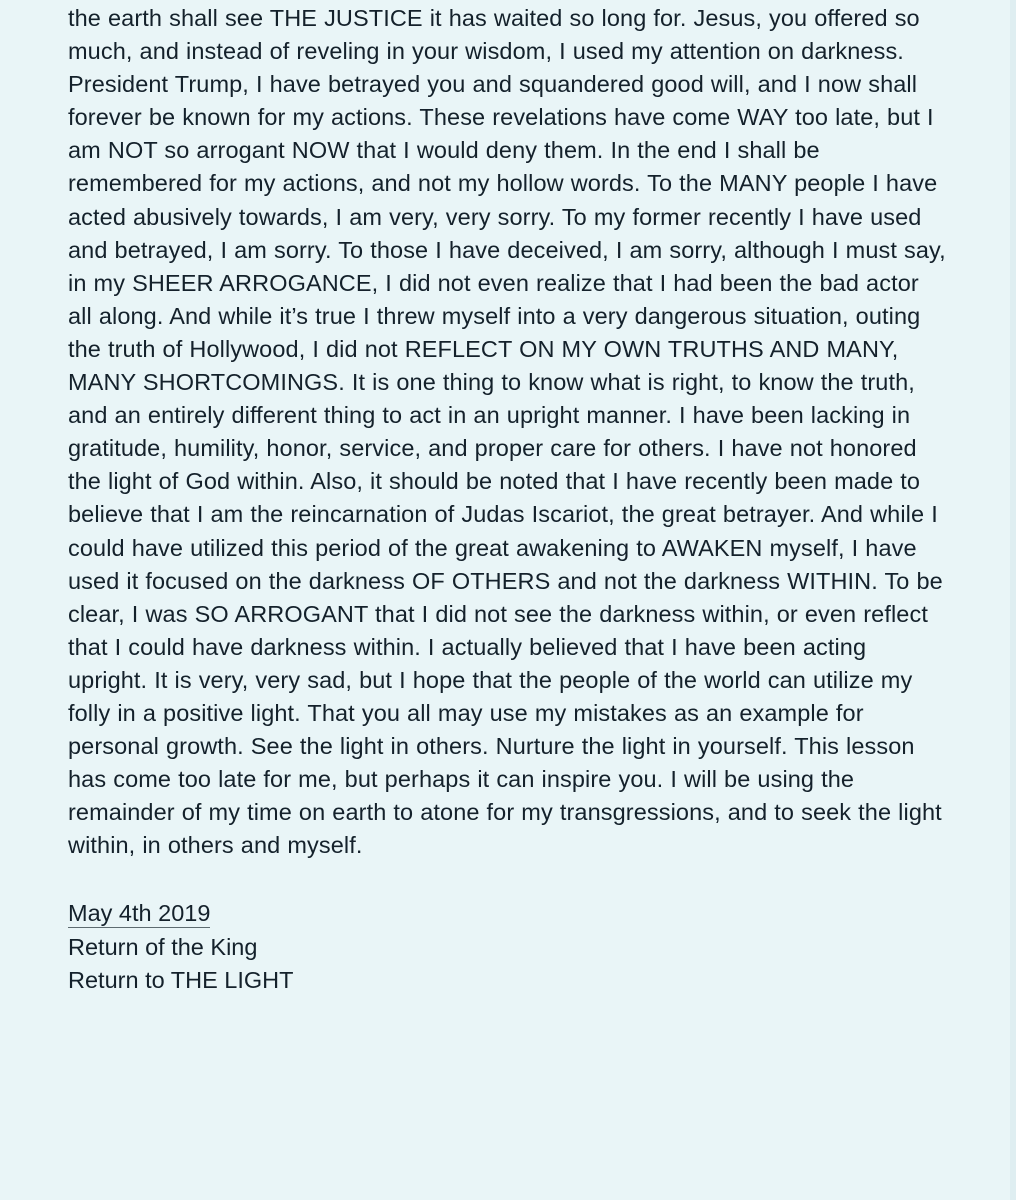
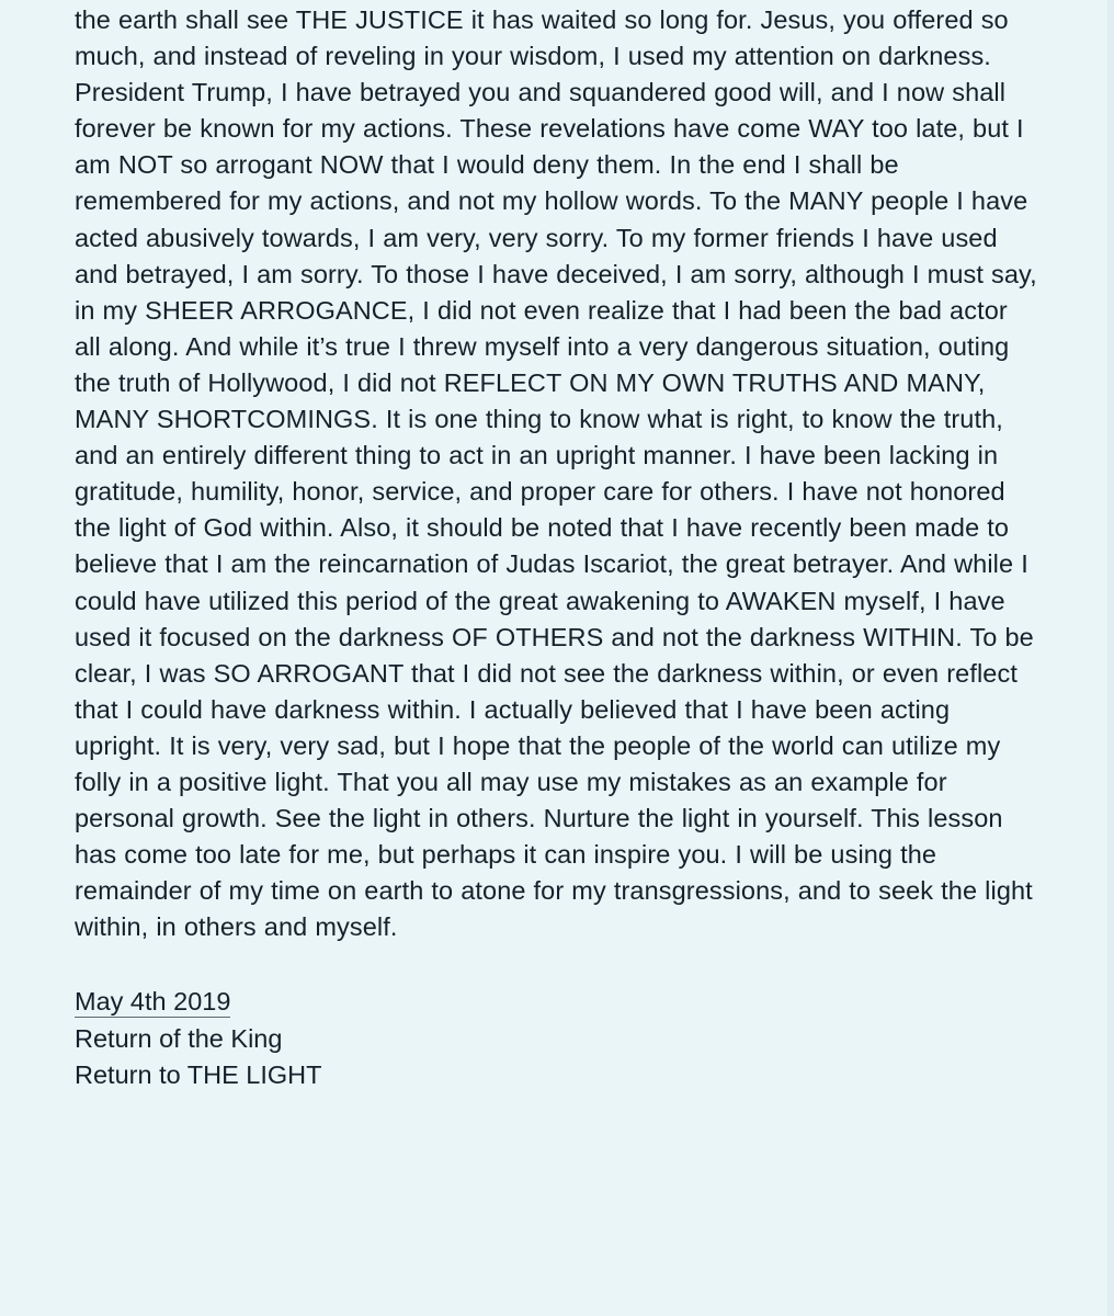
- the earth shall see THE JUSTICE it has waited so long for. Jesus, you offered so much, and instead of reveling in your wisdom, I used my attention on darkness. President Trump, I have betrayed you and squandered good will, and I now shall forever be known for my actions. These revelations have come WAY too late, but I am NOT so arrogant NOW that I would deny them. In the end I shall be remembered for my actions, and not my hollow words. To the MANY people I have acted abusively towards, I am very, very sorry. To my former recently I have used and betrayed, I am sorry. To those I have deceived, I am sorry, although I must say, in my SHEER ARROGANCE, I did not even realize that I had been the bad actor all along. And while it’s true I threw myself into a very dangerous situation, outing the truth of Hollywood, I did not REFLECT ON MY OWN TRUTHS AND MANY, MANY SHORTCOMINGS. It is one thing to know what is right, to know the truth, and an entirely different thing to act in an upright manner. I have been lacking in gratitude, humility, honor, service, and proper care for others. I have not honored the light of God within. Also, it should be noted that I have recently been made to believe that I am the reincarnation of Judas Iscariot, the great betrayer. And while I could have utilized this period of the great awakening to AWAKEN myself, I have used it focused on the darkness OF OTHERS and not the darkness WITHIN. To be clear, I was SO ARROGANT that I did not see the darkness within, or even reflect that I could have darkness within. I actually believed that I have been acting upright. It is very, very sad, but I hope that the people of the world can utilize my folly in a positive light. That you all may use my mistakes as an example for personal growth. See the light in others. Nurture the light in yourself. This lesson has come too late for me, but perhaps it can inspire you. I will be using the remainder of my time on earth to atone for my transgressions, and to seek the light within, in others and myself.
+ the earth shall see THE JUSTICE it has waited so long for. Jesus, you offered so much, and instead of reveling in your wisdom, I used my attention on darkness. President Trump, I have betrayed you and squandered good will, and I now shall forever be known for my actions. These revelations have come WAY too late, but I am NOT so arrogant NOW that I would deny them. In the end I shall be remembered for my actions, and not my hollow words. To the MANY people I have acted abusively towards, I am very, very sorry. To my former friends I have used and betrayed, I am sorry. To those I have deceived, I am sorry, although I must say, in my SHEER ARROGANCE, I did not even realize that I had been the bad actor all along. And while it’s true I threw myself into a very dangerous situation, outing the truth of Hollywood, I did not REFLECT ON MY OWN TRUTHS AND MANY, MANY SHORTCOMINGS. It is one thing to know what is right, to know the truth, and an entirely different thing to act in an upright manner. I have been lacking in gratitude, humility, honor, service, and proper care for others. I have not honored the light of God within. Also, it should be noted that I have recently been made to believe that I am the reincarnation of Judas Iscariot, the great betrayer. And while I could have utilized this period of the great awakening to AWAKEN myself, I have used it focused on the darkness OF OTHERS and not the darkness WITHIN. To be clear, I was SO ARROGANT that I did not see the darkness within, or even reflect that I could have darkness within. I actually believed that I have been acting upright. It is very, very sad, but I hope that the people of the world can utilize my folly in a positive light. That you all may use my mistakes as an example for personal growth. See the light in others. Nurture the light in yourself. This lesson has come too late for me, but perhaps it can inspire you. I will be using the remainder of my time on earth to atone for my transgressions, and to seek the light within, in others and myself.
  May 4th 2019
  Return of the King
  Return to THE LIGHT
